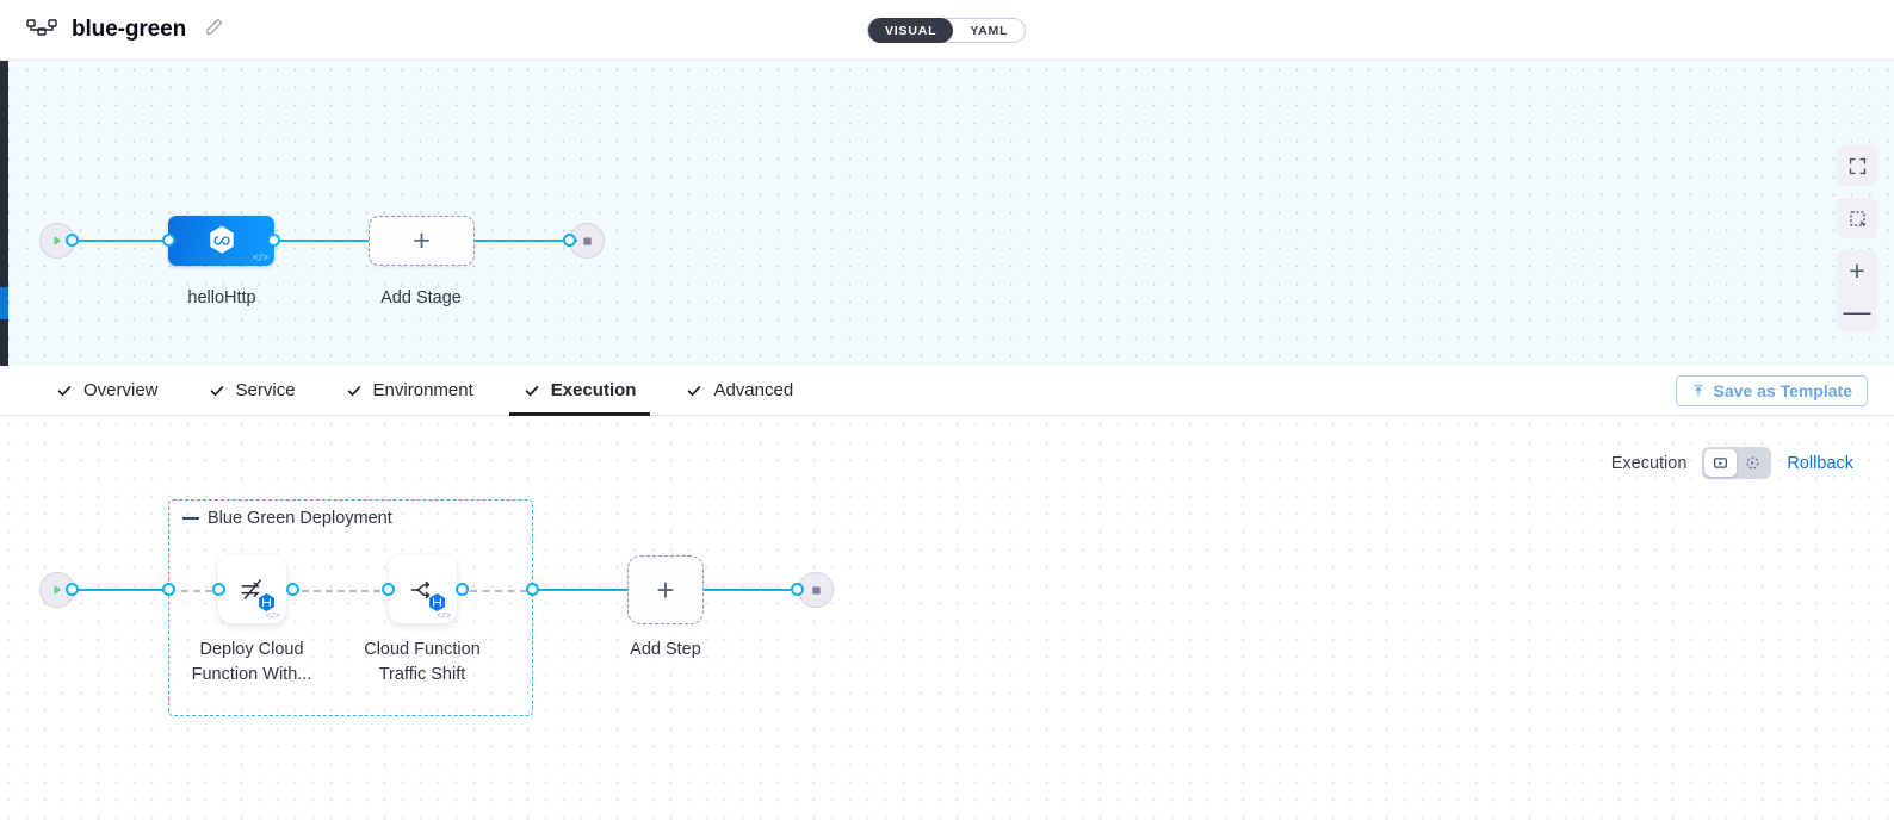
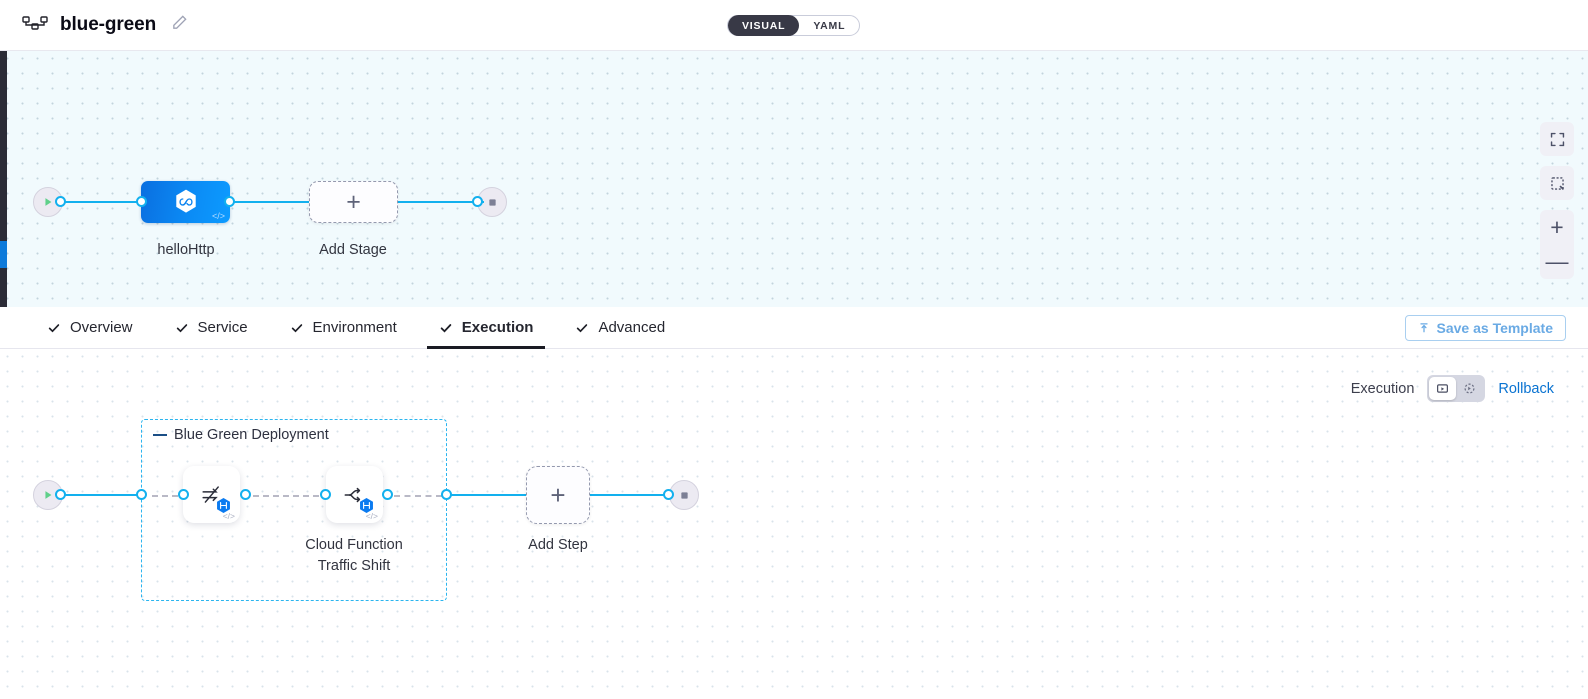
  blue-green
  VISUAL
  YAML
  </>
  helloHttp
  +
  Add Stage
  +
  —
  Overview
  Service
  Environment
  Execution
  Advanced
  Save as Template
  Execution
  Rollback
  Blue Green Deployment
  </>
- Deploy Cloud
- Function With...
  </>
  Cloud Function
  Traffic Shift
  +
  Add Step
